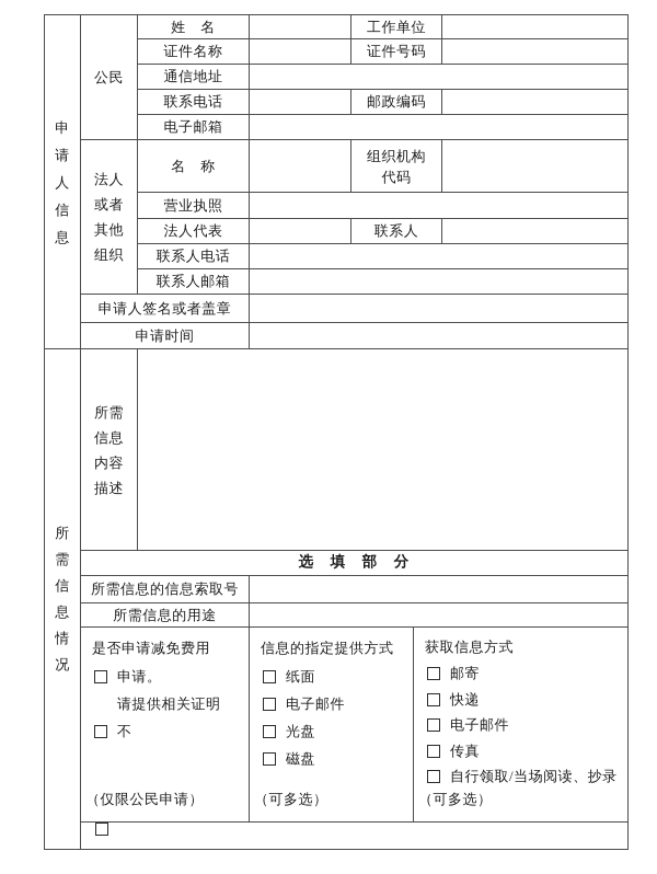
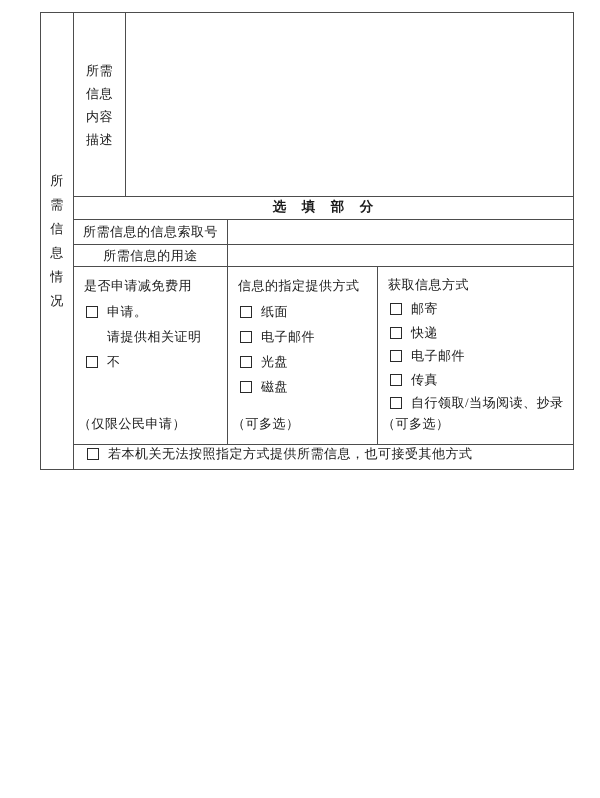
- 申 请 人 信 息	公民	姓 名		工作单位
- 证件名称		证件号码
- 通信地址
- 联系电话		邮政编码
- 电子邮箱
- 法人 或者 其他 组织	名 称		组织机构 代码
- 营业执照
- 法人代表		联系人
- 联系人电话
- 联系人邮箱
- 申请人签名或者盖章
- 申请时间
  所 需 信 息 情 况	所需 信息 内容 描述
  选 填 部 分
  所需信息的信息索取号
  所需信息的用途
  是否申请减免费用 申请。 请提供相关证明 不 （仅限公民申请）	信息的指定提供方式 纸面 电子邮件 光盘 磁盘 （可多选）	获取信息方式 邮寄 快递 电子邮件 传真 自行领取/当场阅读、抄录 （可多选）
+ 若本机关无法按照指定方式提供所需信息，也可接受其他方式
